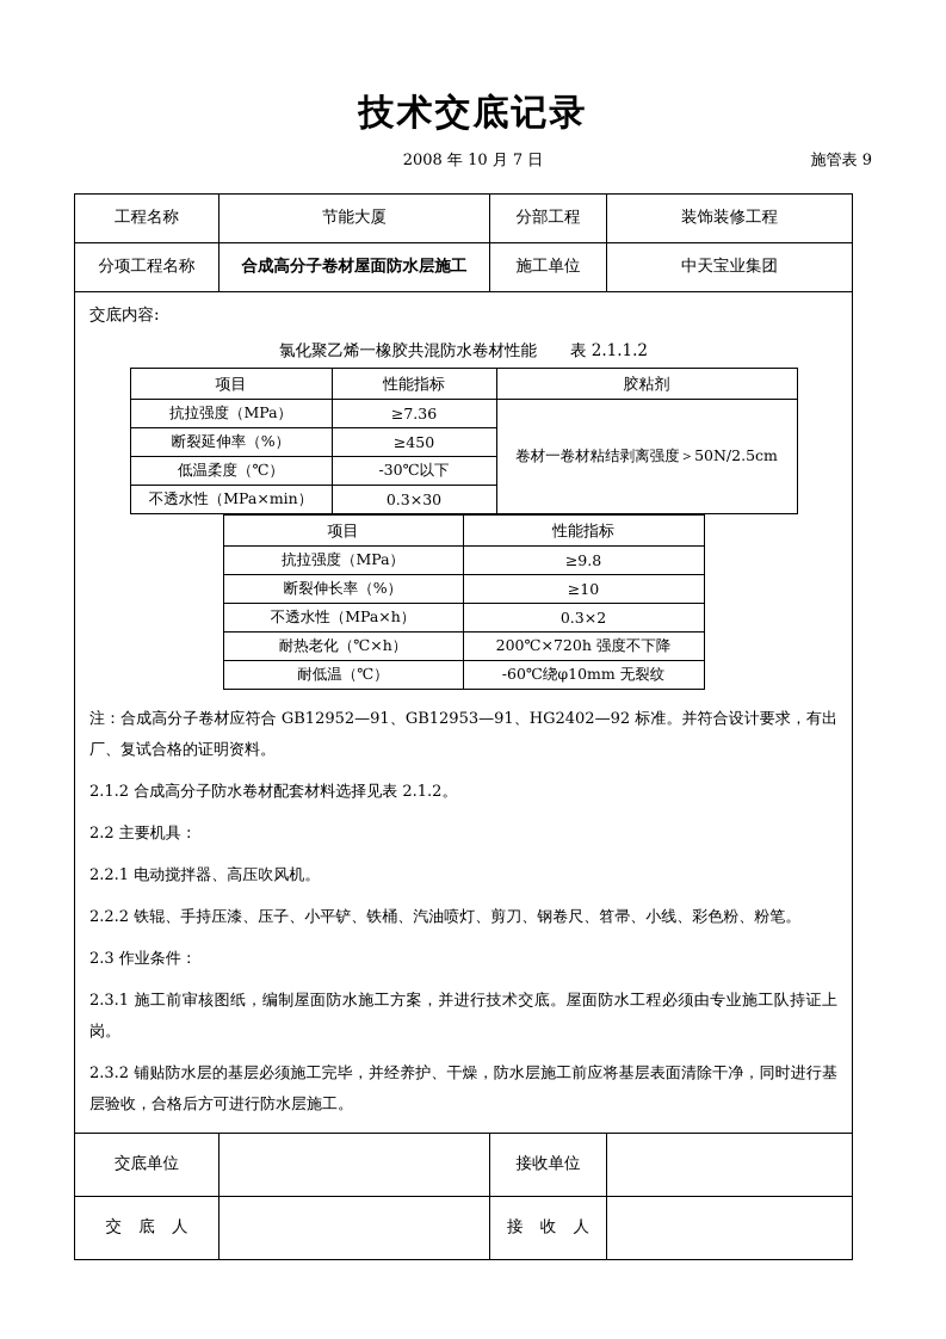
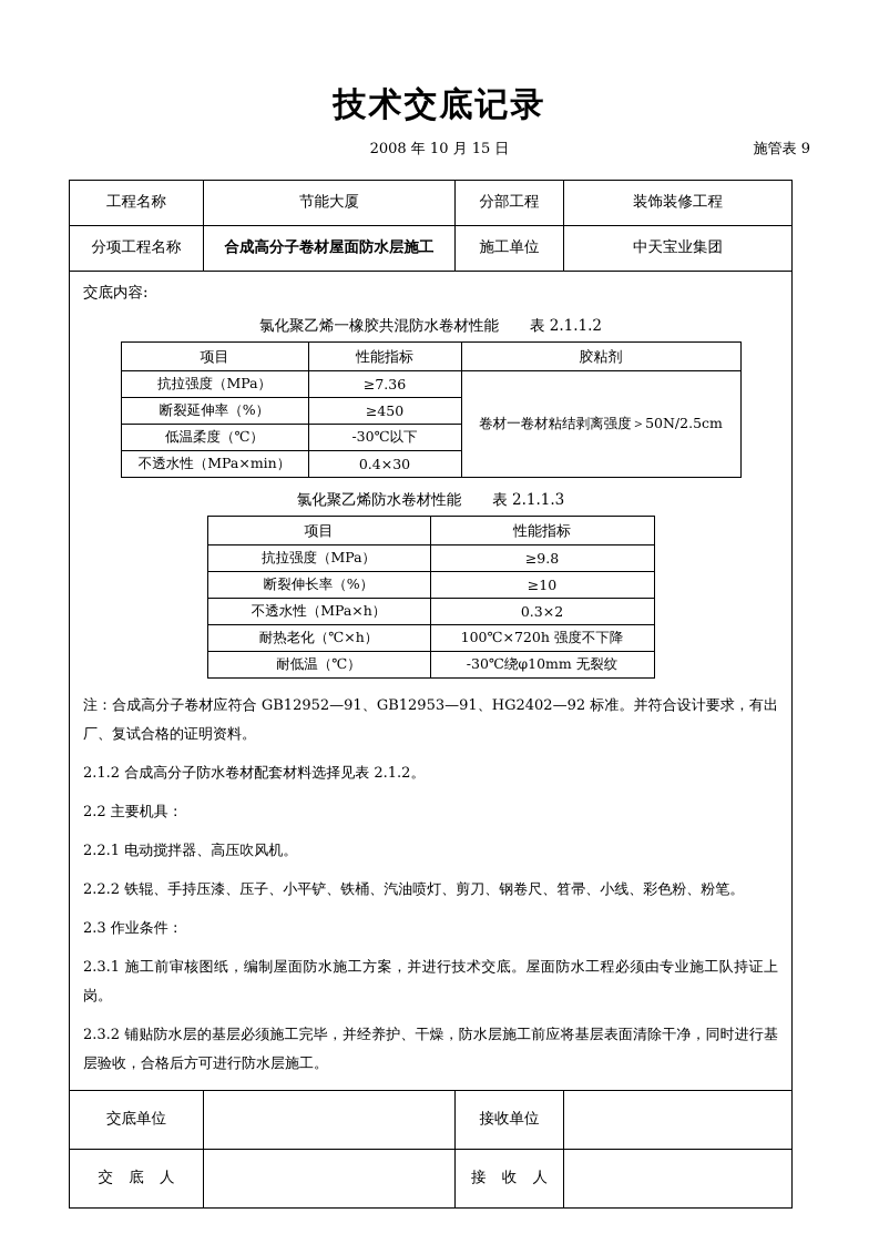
  技术交底记录
- 2008 年 10 月 7 日
+ 2008 年 10 月 15 日
  施管表 9
  工程名称	节能大厦	分部工程	装饰装修工程
  分项工程名称	合成高分子卷材屋面防水层施工	施工单位	中天宝业集团
  交底内容: 氯化聚乙烯一橡胶共混防水卷材性能 表 2.1.1.2
  项目	性能指标	胶粘剂
  抗拉强度（MPa）	≥7.36	卷材一卷材粘结剥离强度＞50N/2.5cm
  断裂延伸率（%）	≥450
  低温柔度（℃）	-30℃以下
- 不透水性（MPa×min）	0.3×30
+ 不透水性（MPa×min）	0.4×30
+ 氯化聚乙烯防水卷材性能 表 2.1.1.3
  项目	性能指标
  抗拉强度（MPa）	≥9.8
  断裂伸长率（%）	≥10
  不透水性（MPa×h）	0.3×2
- 耐热老化（℃×h）	200℃×720h 强度不下降
+ 耐热老化（℃×h）	100℃×720h 强度不下降
- 耐低温（℃）	-60℃绕φ10mm 无裂纹
+ 耐低温（℃）	-30℃绕φ10mm 无裂纹
  注：合成高分子卷材应符合 GB12952—91、GB12953—91、HG2402—92 标准。并符合设计要求，有出厂、复试合格的证明资料。 2.1.2 合成高分子防水卷材配套材料选择见表 2.1.2。 2.2 主要机具： 2.2.1 电动搅拌器、高压吹风机。 2.2.2 铁辊、手持压漆、压子、小平铲、铁桶、汽油喷灯、剪刀、钢卷尺、笤帚、小线、彩色粉、粉笔。 2.3 作业条件： 2.3.1 施工前审核图纸，编制屋面防水施工方案，并进行技术交底。屋面防水工程必须由专业施工队持证上岗。 2.3.2 铺贴防水层的基层必须施工完毕，并经养护、干燥，防水层施工前应将基层表面清除干净，同时进行基层验收，合格后方可进行防水层施工。
  交底单位		接收单位
  交 底 人		接 收 人
